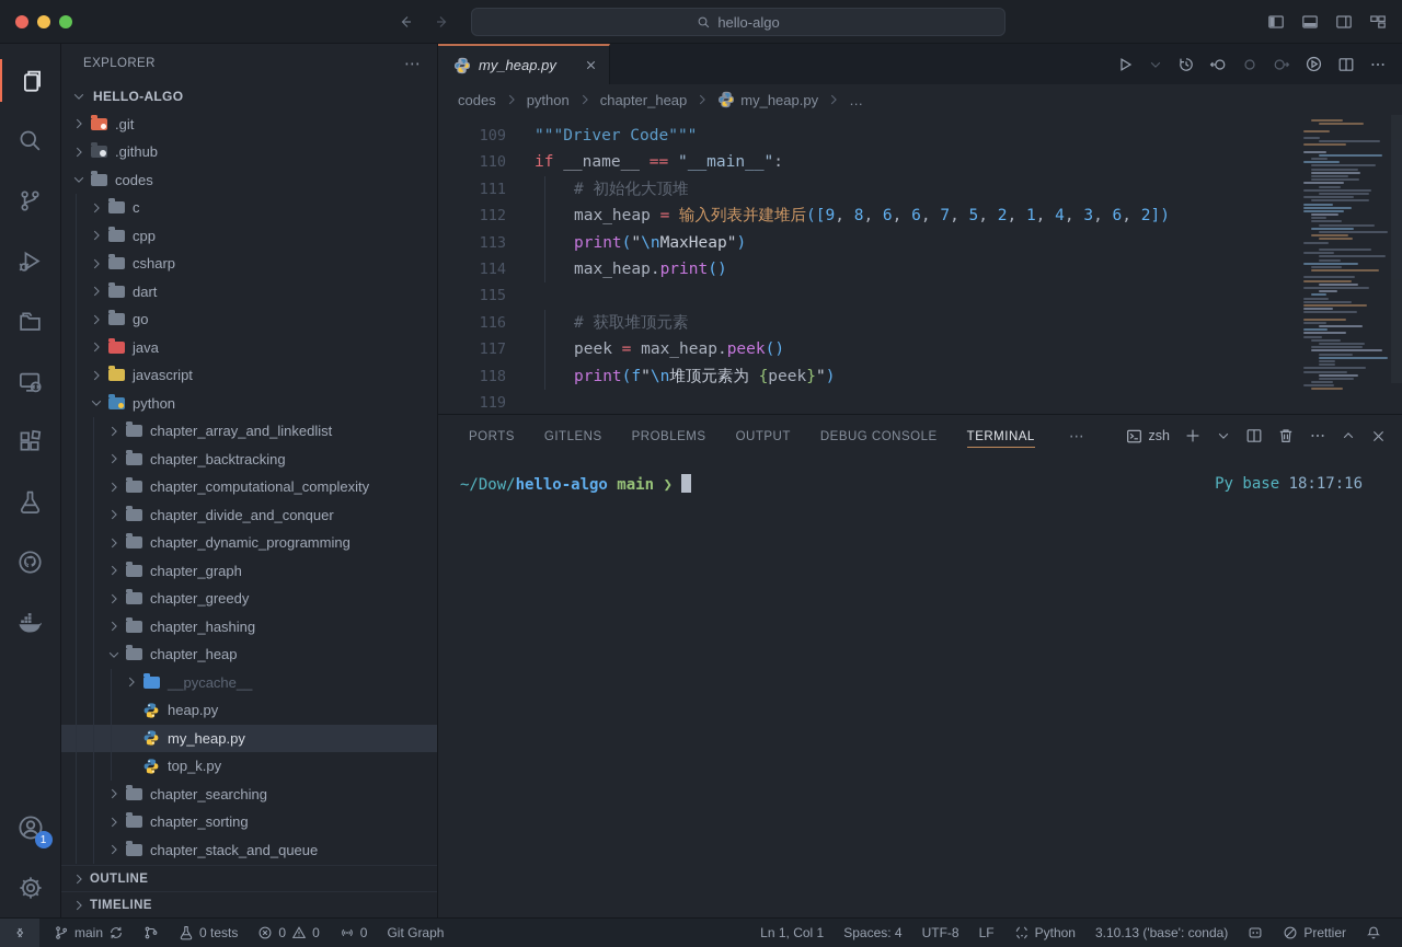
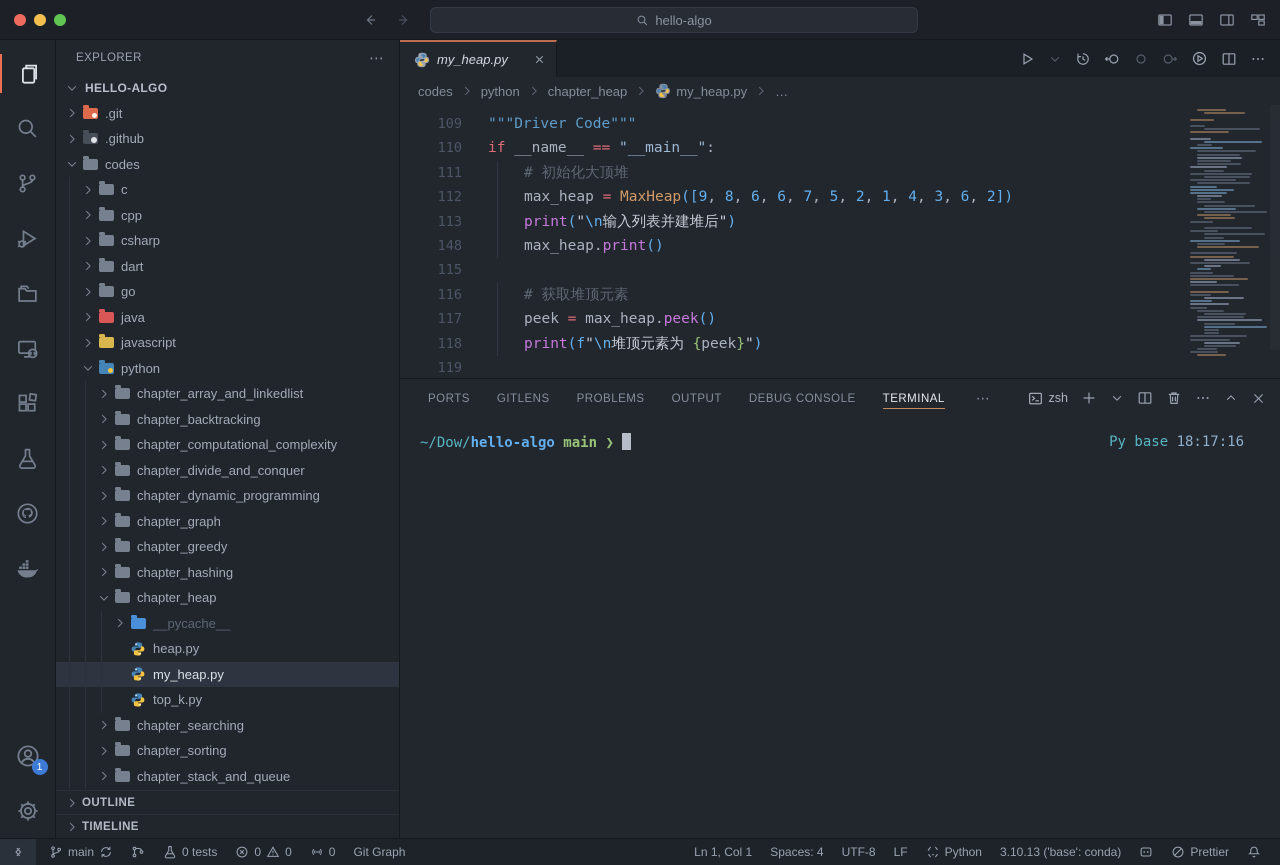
  hello-algo
  1
  EXPLORER
  ⋯
  HELLO-ALGO
  .git
  .github
  codes
  c
  cpp
  csharp
  dart
  go
  java
  javascript
  python
  chapter_array_and_linkedlist
  chapter_backtracking
  chapter_computational_complexity
  chapter_divide_and_conquer
  chapter_dynamic_programming
  chapter_graph
  chapter_greedy
  chapter_hashing
  chapter_heap
  __pycache__
  heap.py
  my_heap.py
  top_k.py
  chapter_searching
  chapter_sorting
  chapter_stack_and_queue
  OUTLINE
  TIMELINE
  my_heap.py
  codes
  python
  chapter_heap
  my_heap.py
  …
  109
  """Driver Code"""
  110
  if
  __name__
  ==
  "__main__"
  :
  111
  # 初始化大顶堆
  112
  max_heap
  =
- 输入列表并建堆后
+ MaxHeap
  ([
  9
  ,
  8
  ,
  6
  ,
  6
  ,
  7
  ,
  5
  ,
  2
  ,
  1
  ,
  4
  ,
  3
  ,
  6
  ,
  2
  ])
  113
  print
  (
  "
  \n
- MaxHeap
+ 输入列表并建堆后
  "
  )
- 114
+ 148
  max_heap.
  print
  ()
  115
  116
  # 获取堆顶元素
  117
  peek
  =
  max_heap.
  peek
  ()
  118
  print
  (
  f
  "
  \n
  堆顶元素为
  {
  peek
  }
  "
  )
  119
  PORTS
  GITLENS
  PROBLEMS
  OUTPUT
  DEBUG CONSOLE
  TERMINAL
  ⋯
  zsh
  ~/Dow/hello-algo main ❯
  Py base 18:17:16
  main
  0 tests
  0
  0
  0
  Git Graph
  Ln 1, Col 1
  Spaces: 4
  UTF-8
  LF
  Python
  3.10.13 ('base': conda)
  Prettier
